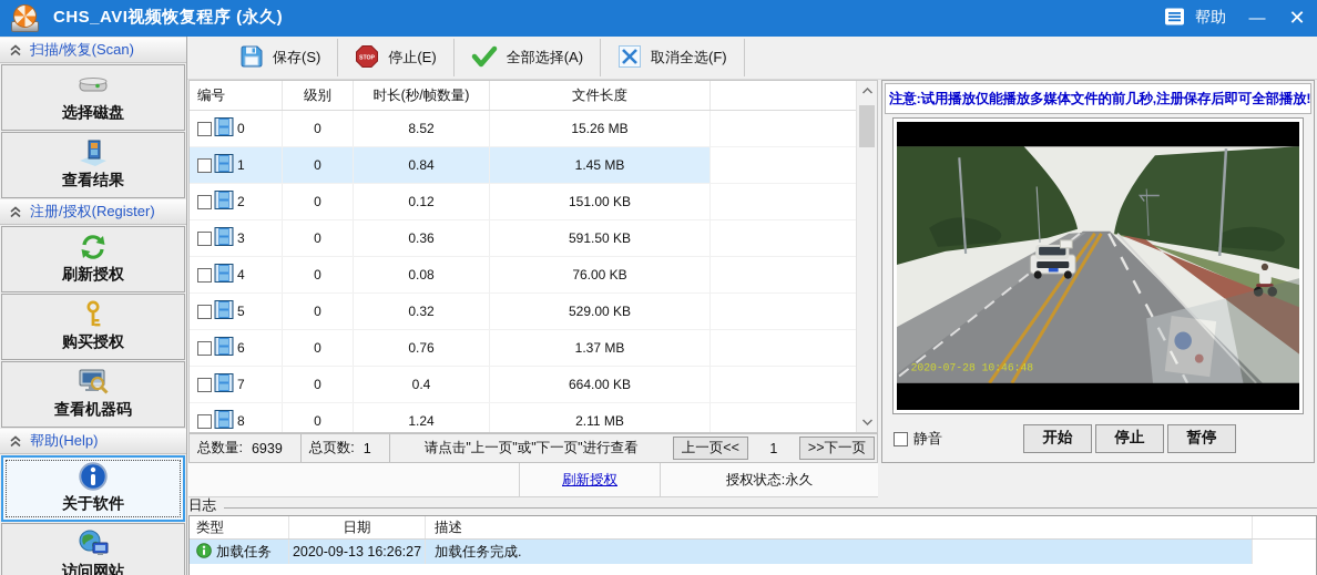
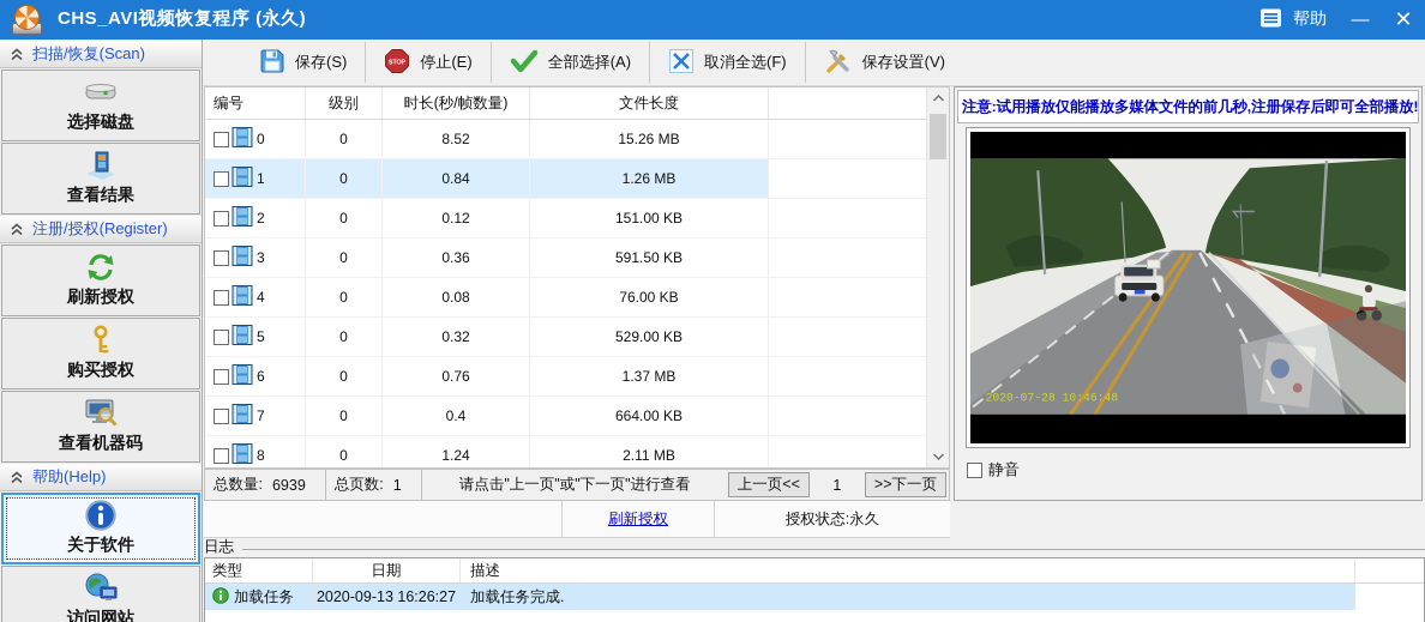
  CHS_AVI视频恢复程序 (永久)
  帮助
  —
  ✕
  扫描/恢复(Scan)
  选择磁盘
  查看结果
  注册/授权(Register)
  刷新授权
  购买授权
  查看机器码
  帮助(Help)
  关于软件
  访问网站
  保存(S)
  停止(E)
  全部选择(A)
  取消全选(F)
+ 保存设置(V)
  编号
  级别
  时长(秒/帧数量)
  文件长度
  0
  0
  8.52
  15.26 MB
  1
  0
  0.84
- 1.45 MB
+ 1.26 MB
  2
  0
  0.12
  151.00 KB
  3
  0
  0.36
  591.50 KB
  4
  0
  0.08
  76.00 KB
  5
  0
  0.32
  529.00 KB
  6
  0
  0.76
  1.37 MB
  7
  0
  0.4
  664.00 KB
  8
  0
  1.24
  2.11 MB
  总数量:
  6939
  总页数:
  1
  请点击"上一页"或"下一页"进行查看
  上一页<<
  1
  >>下一页
  刷新授权
  授权状态:永久
  日志
  类型
  日期
  描述
  加载任务
  2020-09-13 16:26:27
  加载任务完成.
  注意:试用播放仅能播放多媒体文件的前几秒,注册保存后即可全部播放!
  2020-07-28 10:46:48
  静音
- 开始
- 停止
- 暂停
